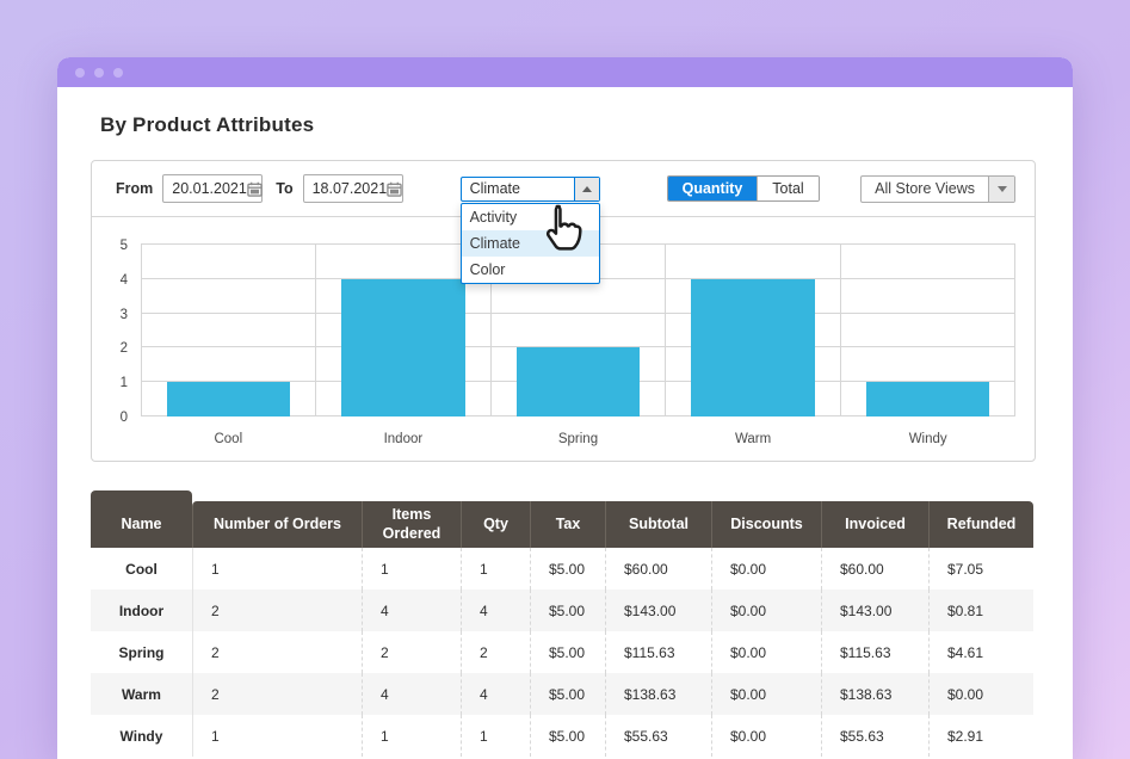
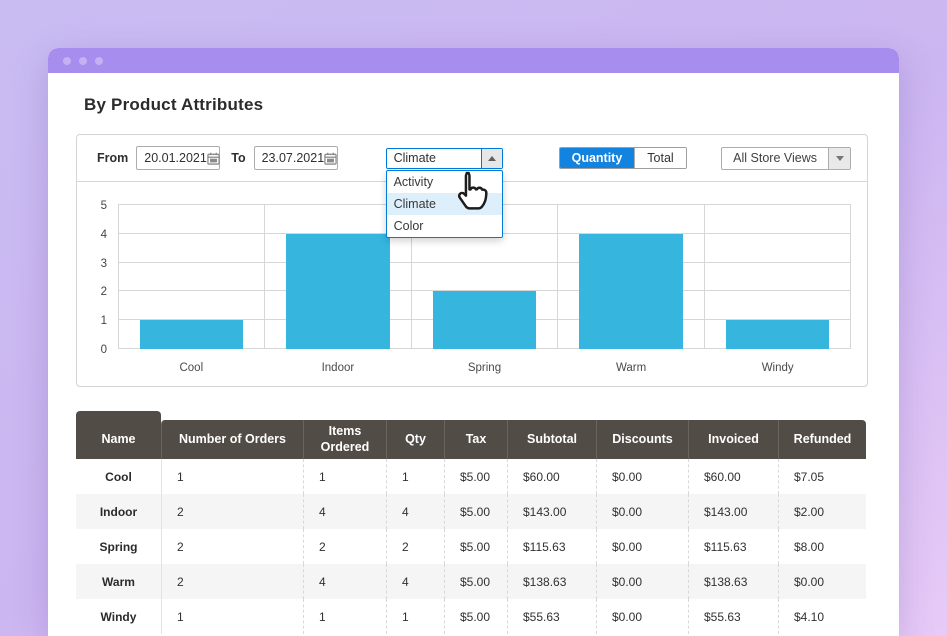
  By Product Attributes
  From
  20.01.2021
  To
- 18.07.2021
+ 23.07.2021
  Climate
  Activity
  Climate
  Color
  Quantity
  Total
  All Store Views
  0
  1
  2
  3
  4
  5
  Cool
  Indoor
  Spring
  Warm
  Windy
  Name	Number of Orders	Items Ordered	Qty	Tax	Subtotal	Discounts	Invoiced	Refunded
  Cool	1	1	1	$5.00	$60.00	$0.00	$60.00	$7.05
- Indoor	2	4	4	$5.00	$143.00	$0.00	$143.00	$0.81
+ Indoor	2	4	4	$5.00	$143.00	$0.00	$143.00	$2.00
- Spring	2	2	2	$5.00	$115.63	$0.00	$115.63	$4.61
+ Spring	2	2	2	$5.00	$115.63	$0.00	$115.63	$8.00
  Warm	2	4	4	$5.00	$138.63	$0.00	$138.63	$0.00
- Windy	1	1	1	$5.00	$55.63	$0.00	$55.63	$2.91
+ Windy	1	1	1	$5.00	$55.63	$0.00	$55.63	$4.10
